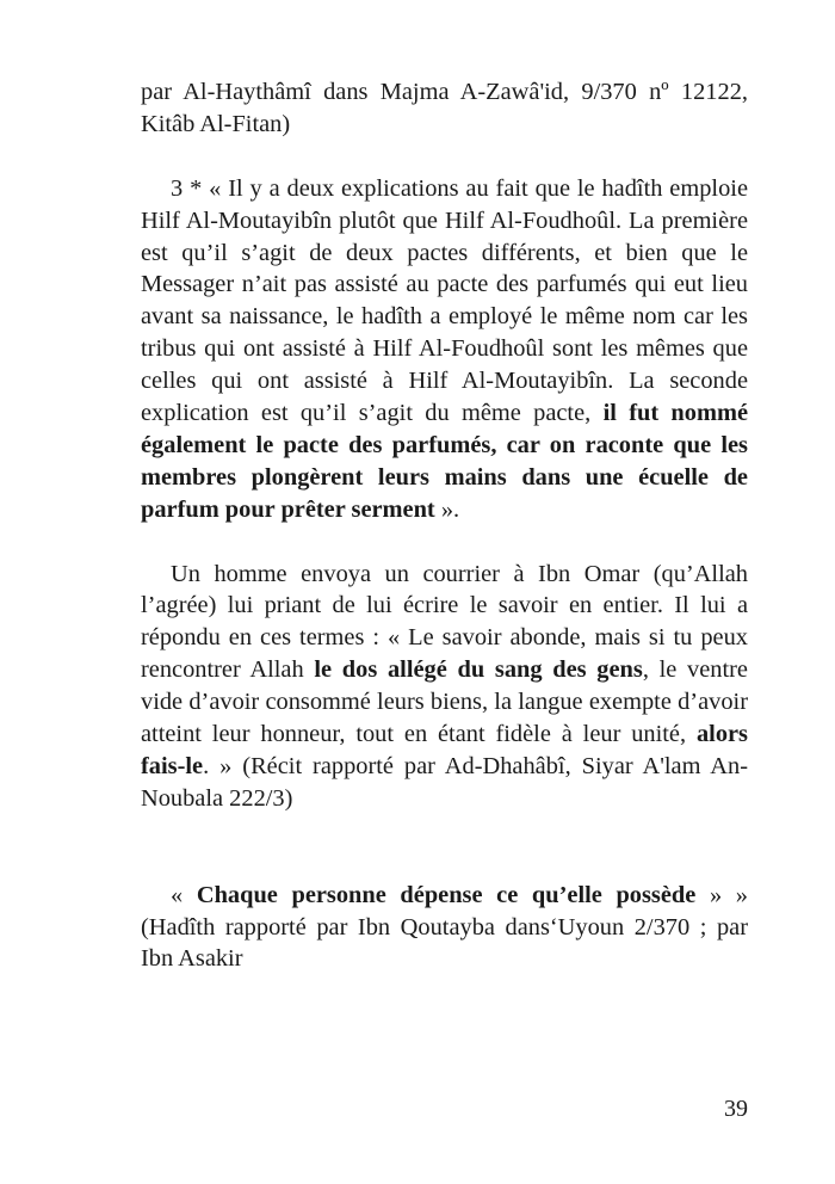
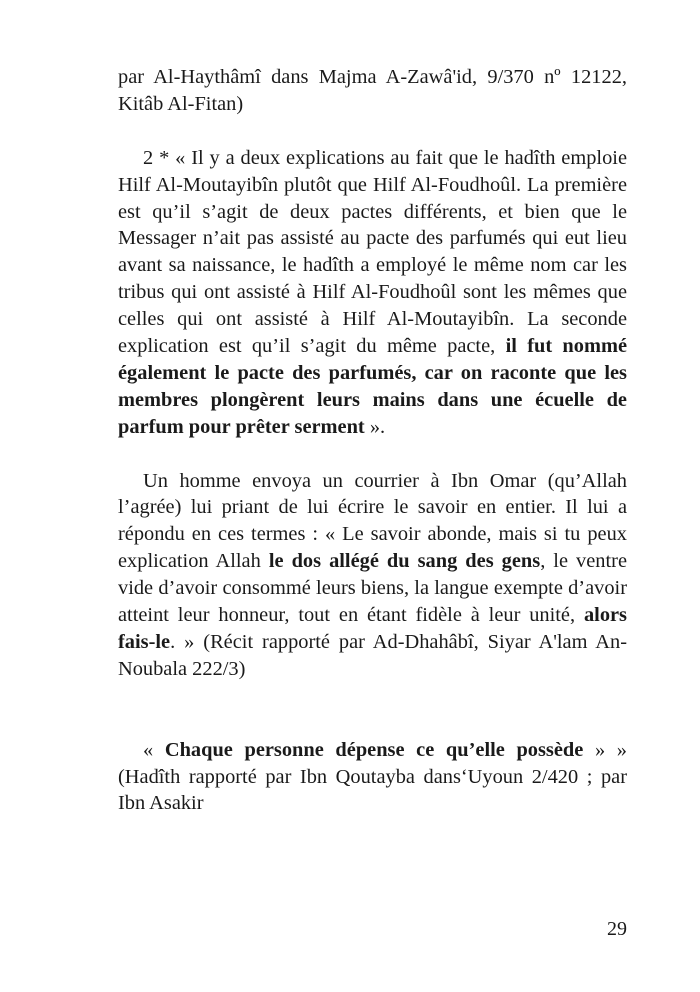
  par Al-Haythâmî dans Majma A-Zawâ'id, 9/370 nº 12122, Kitâb Al-Fitan)
- 3 * « Il y a deux explications au fait que le hadîth emploie Hilf Al-Moutayibîn plutôt que Hilf Al-Foudhoûl. La première est qu’il s’agit de deux pactes différents, et bien que le Messager n’ait pas assisté au pacte des parfumés qui eut lieu avant sa naissance, le hadîth a employé le même nom car les tribus qui ont assisté à Hilf Al-Foudhoûl sont les mêmes que celles qui ont assisté à Hilf Al-Moutayibîn. La seconde explication est qu’il s’agit du même pacte, il fut nommé également le pacte des parfumés, car on raconte que les membres plongèrent leurs mains dans une écuelle de parfum pour prêter serment ».
+ 2 * « Il y a deux explications au fait que le hadîth emploie Hilf Al-Moutayibîn plutôt que Hilf Al-Foudhoûl. La première est qu’il s’agit de deux pactes différents, et bien que le Messager n’ait pas assisté au pacte des parfumés qui eut lieu avant sa naissance, le hadîth a employé le même nom car les tribus qui ont assisté à Hilf Al-Foudhoûl sont les mêmes que celles qui ont assisté à Hilf Al-Moutayibîn. La seconde explication est qu’il s’agit du même pacte, il fut nommé également le pacte des parfumés, car on raconte que les membres plongèrent leurs mains dans une écuelle de parfum pour prêter serment ».
- Un homme envoya un courrier à Ibn Omar (qu’Allah l’agrée) lui priant de lui écrire le savoir en entier. Il lui a répondu en ces termes : « Le savoir abonde, mais si tu peux rencontrer Allah le dos allégé du sang des gens, le ventre vide d’avoir consommé leurs biens, la langue exempte d’avoir atteint leur honneur, tout en étant fidèle à leur unité, alors fais-le. » (Récit rapporté par Ad-Dhahâbî, Siyar A'lam An-Noubala 222/3)
+ Un homme envoya un courrier à Ibn Omar (qu’Allah l’agrée) lui priant de lui écrire le savoir en entier. Il lui a répondu en ces termes : « Le savoir abonde, mais si tu peux explication Allah le dos allégé du sang des gens, le ventre vide d’avoir consommé leurs biens, la langue exempte d’avoir atteint leur honneur, tout en étant fidèle à leur unité, alors fais-le. » (Récit rapporté par Ad-Dhahâbî, Siyar A'lam An-Noubala 222/3)
- « Chaque personne dépense ce qu’elle possède » » (Hadîth rapporté par Ibn Qoutayba dans‘Uyoun 2/370 ; par Ibn Asakir
+ « Chaque personne dépense ce qu’elle possède » » (Hadîth rapporté par Ibn Qoutayba dans‘Uyoun 2/420 ; par Ibn Asakir
- 39
+ 29
